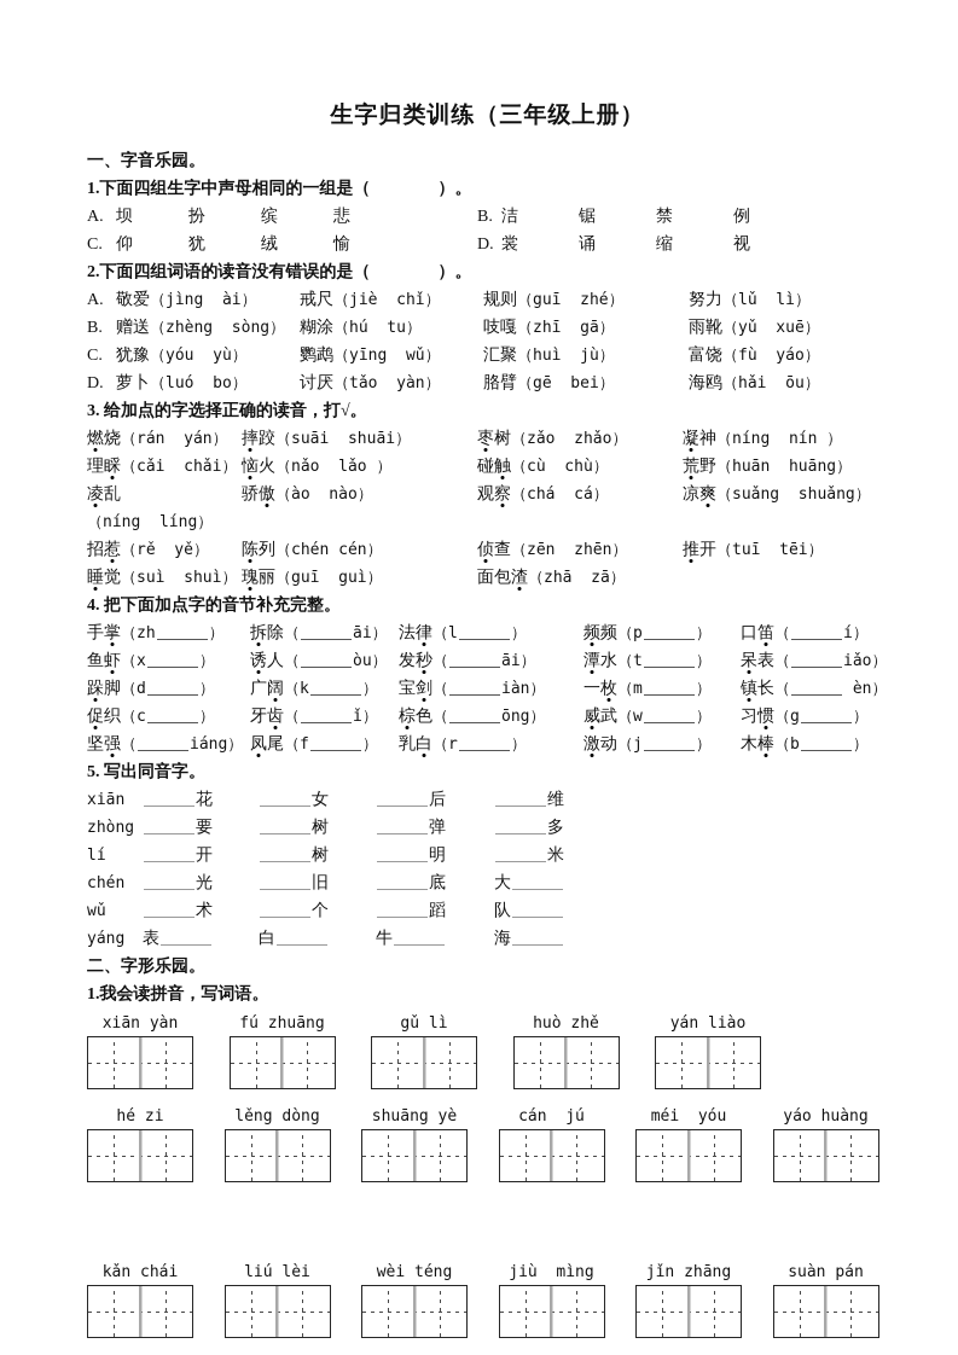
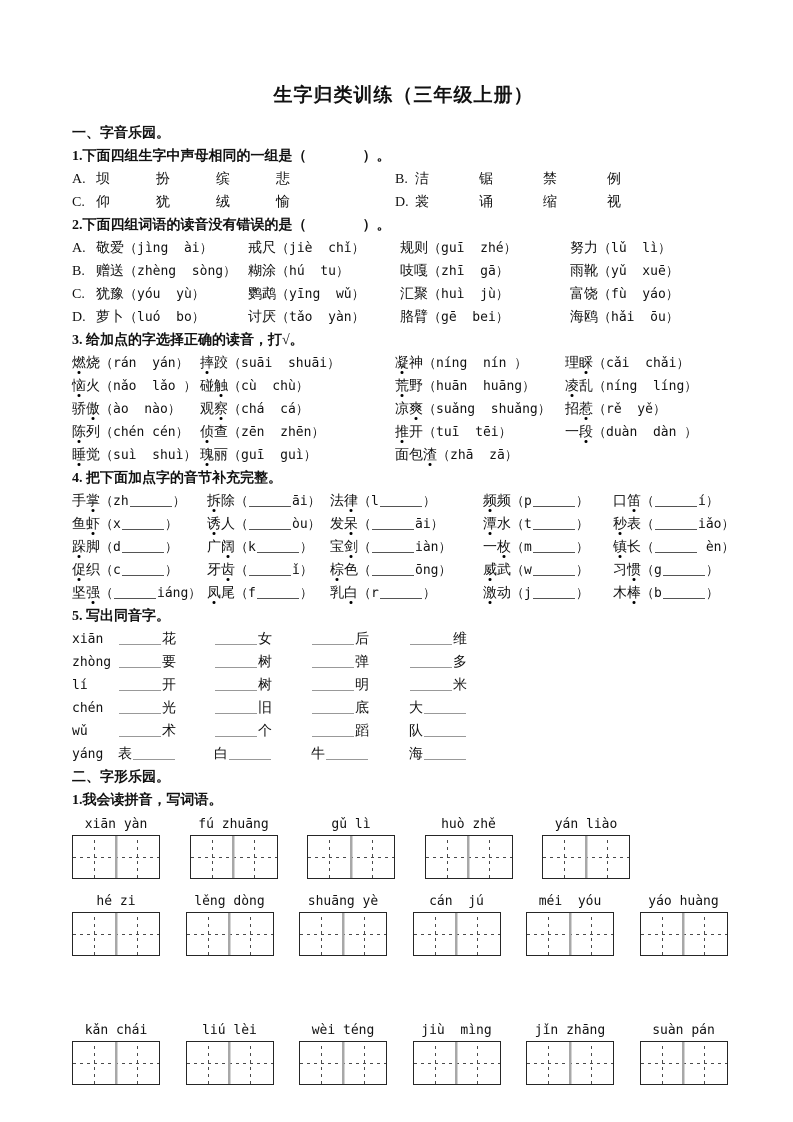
  生字归类训练（三年级上册）
  一、字音乐园。
  1.下面四组生字中声母相同的一组是（ ）。
  A. 坝 扮 缤 悲 B. 洁 锯 禁 例
  C. 仰 犹 绒 愉 D. 裳 诵 缩 视
  2.下面四组词语的读音没有错误的是（ ）。
  A. 敬爱（jìng ài）
  戒尺（jiè chǐ）
  规则（guī zhé）
  努力（lǔ lì）
  B. 赠送（zhèng sòng）
  糊涂（hú tu）
  吱嘎（zhī gā）
  雨靴（yǔ xuē）
  C. 犹豫（yóu yù）
  鹦鹉（yīng wǔ）
  汇聚（huì jù）
  富饶（fù yáo）
  D. 萝卜（luó bo）
  讨厌（tǎo yàn）
  胳臂（gē bei）
  海鸥（hǎi ōu）
  3. 给加点的字选择正确的读音，打√。
  燃烧（rán yán）
  摔跤（suāi shuāi）
- 枣树（zǎo zhǎo）
  凝神（níng nín ）
  理睬（cǎi chǎi）
  恼火（nǎo lǎo ）
  碰触（cù chù）
  荒野（huān huāng）
  凌乱（níng líng）
  骄傲（ào nào）
  观察（chá cá）
  凉爽（suǎng shuǎng）
  招惹（rě yě）
  陈列（chén cén）
  侦查（zēn zhēn）
  推开（tuī tēi）
+ 一段（duàn dàn ）
  睡觉（suì shuì）
  瑰丽（guī guì）
  面包渣（zhā zā）
  4. 把下面加点字的音节补充完整。
  手掌（zh ）
  拆除（ āi）
  法律（l ）
  频频（p ）
  口笛（ í）
  鱼虾（x ）
  诱人（ òu）
- 发秒（ āi）
+ 发呆（ āi）
  潭水（t ）
- 呆表（ iǎo）
+ 秒表（ iǎo）
  跺脚（d ）
  广阔（k ）
  宝剑（ iàn）
  一枚（m ）
  镇长（ èn）
  促织（c ）
  牙齿（ ǐ）
  棕色（ ōng）
  威武（w ）
  习惯（g ）
  坚强（ iáng）
  凤尾（f ）
  乳白（r ）
  激动（j ）
  木棒（b ）
  5. 写出同音字。
  xiān
  花
  女
  后
  维
  zhòng
  要
  树
  弹
  多
  lí
  开
  树
  明
  米
  chén
  光
  旧
  底
  大
  wǔ
  术
  个
  蹈
  队
  yáng
  表
  白
  牛
  海
  二、字形乐园。
  1.我会读拼音，写词语。
  xiān yàn
  fú zhuāng
  gǔ lì
  huò zhě
  yán liào
  hé zi
  lěng dòng
  shuāng yè
  cán jú
  méi yóu
  yáo huàng
  kǎn chái
  liú lèi
  wèi téng
  jiù mìng
  jǐn zhāng
  suàn pán
